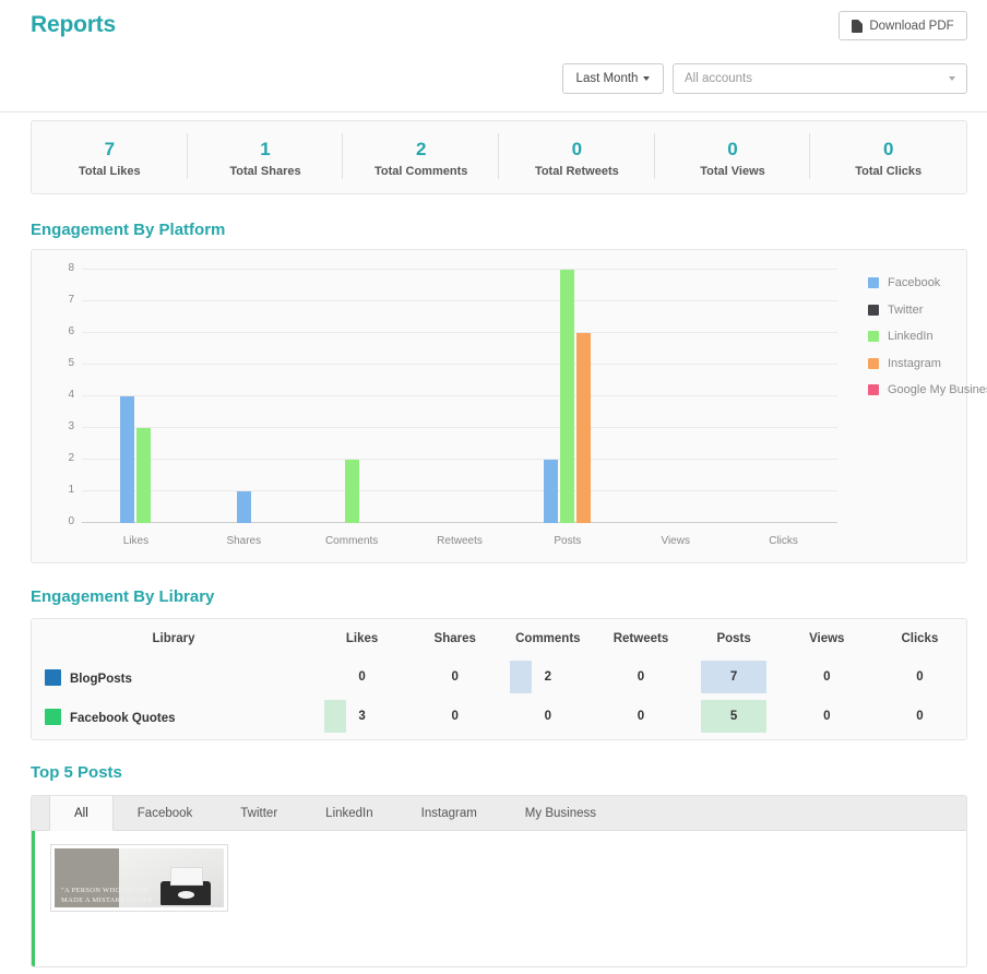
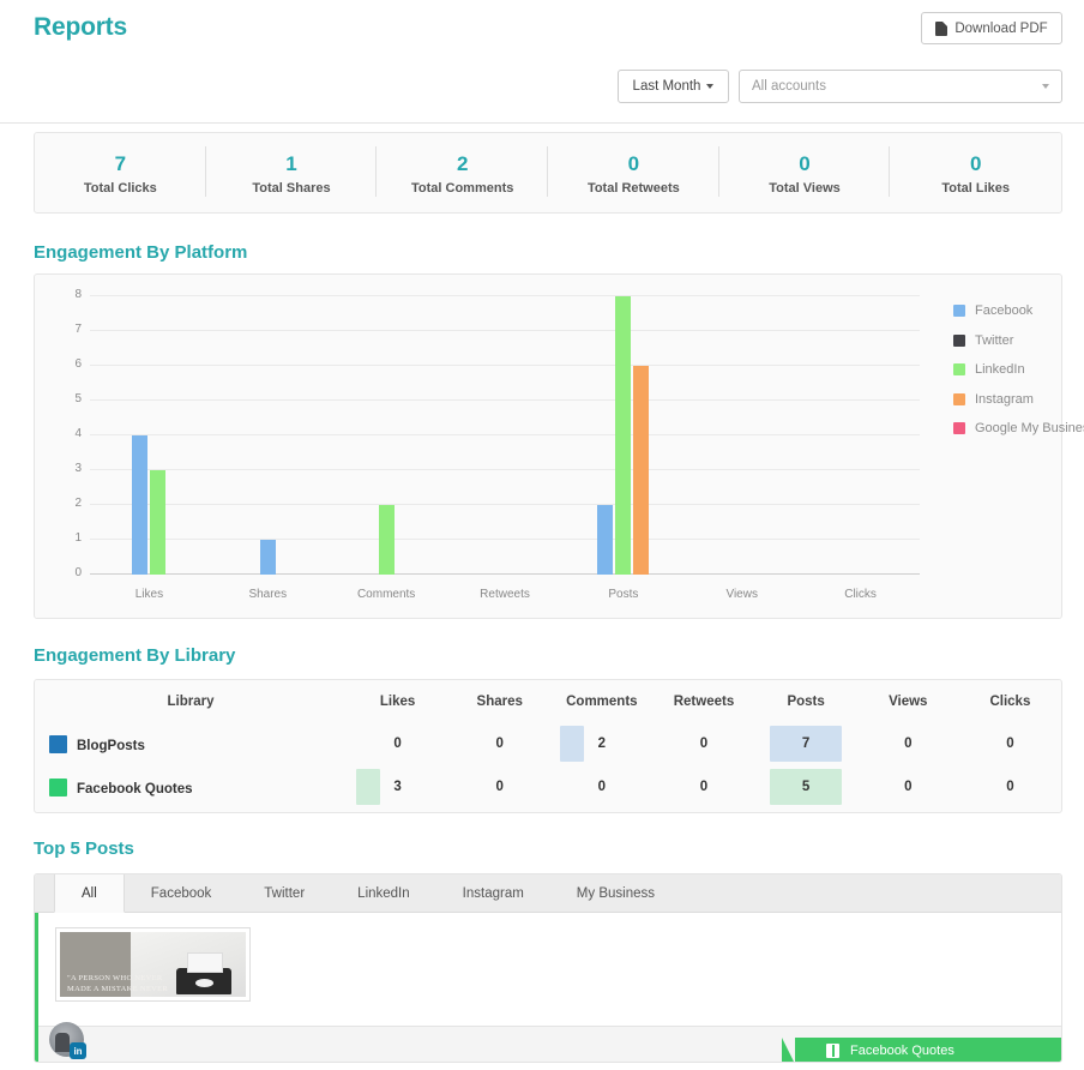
  Reports
  Download PDF
  Last Month
  All accounts
  7
- Total Likes
+ Total Clicks
  1
  Total Shares
  2
  Total Comments
  0
  Total Retweets
  0
  Total Views
  0
- Total Clicks
+ Total Likes
  Engagement By Platform
  0
  1
  2
  3
  4
  5
  6
  7
  8
  Likes
  Shares
  Comments
  Retweets
  Posts
  Views
  Clicks
  Facebook
  Twitter
  LinkedIn
  Instagram
  Google My Busine
  Engagement By Library
  Library	Likes	Shares	Comments	Retweets	Posts	Views	Clicks
  BlogPosts	0	0	2	0	7	0	0
  Facebook Quotes	3	0	0	0	5	0	0
  Top 5 Posts
  All
  Facebook
  Twitter
  LinkedIn
  Instagram
  My Business
+ in
+ Facebook Quotes
